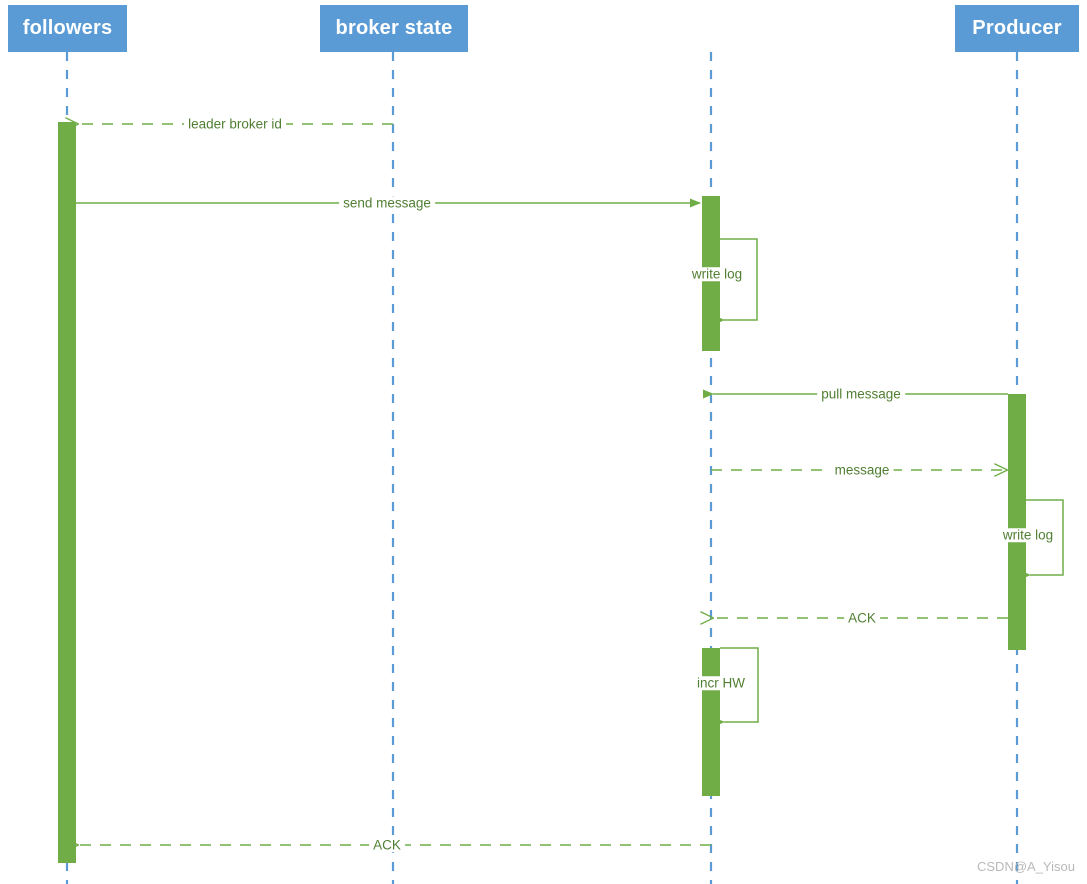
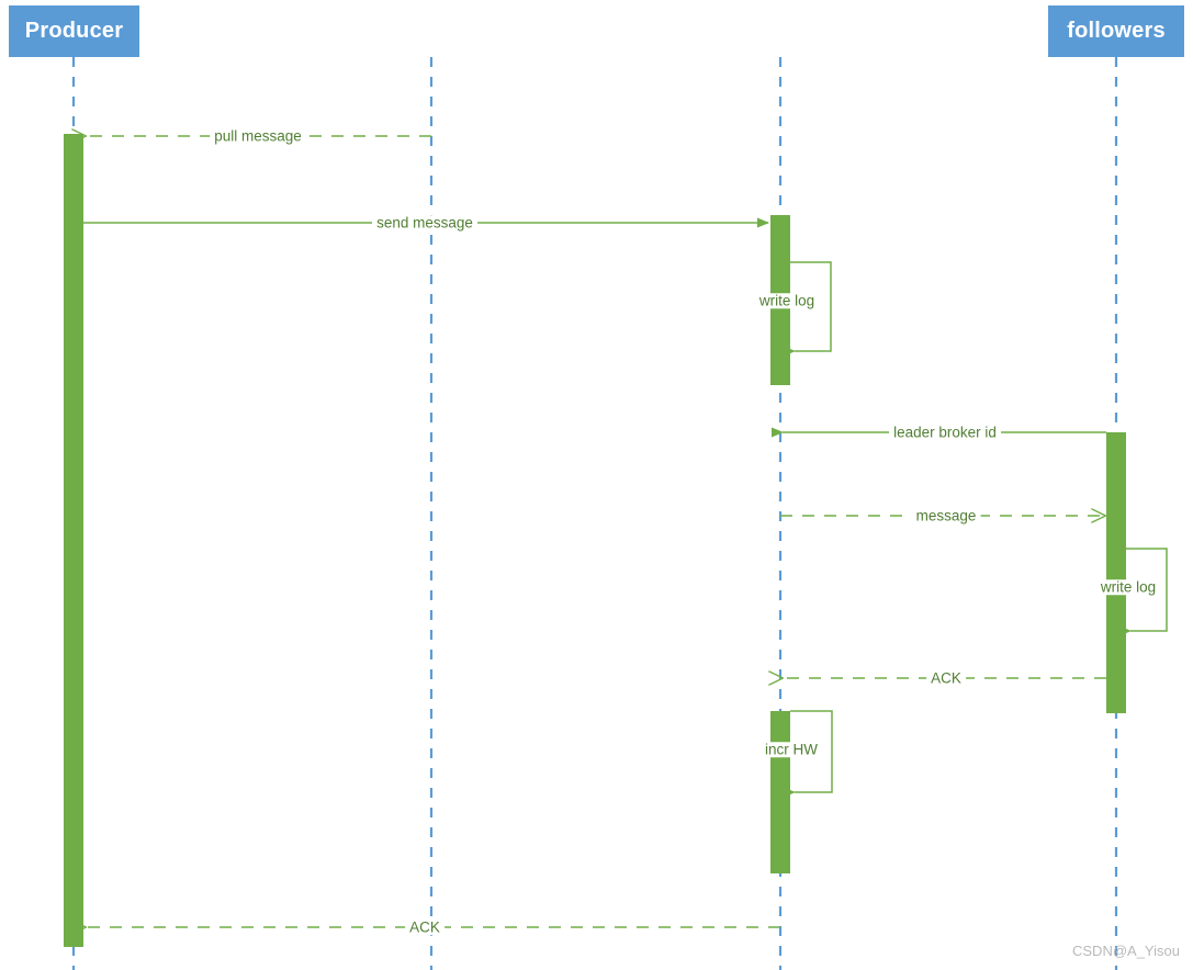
- followers
+ Producer
- broker state
- Producer
+ followers
- leader broker id
+ pull message
  send message
- pull message
+ leader broker id
  message
  ACK
  ACK
  write log
  write log
  incr HW
  CSDN@A_Yisou
